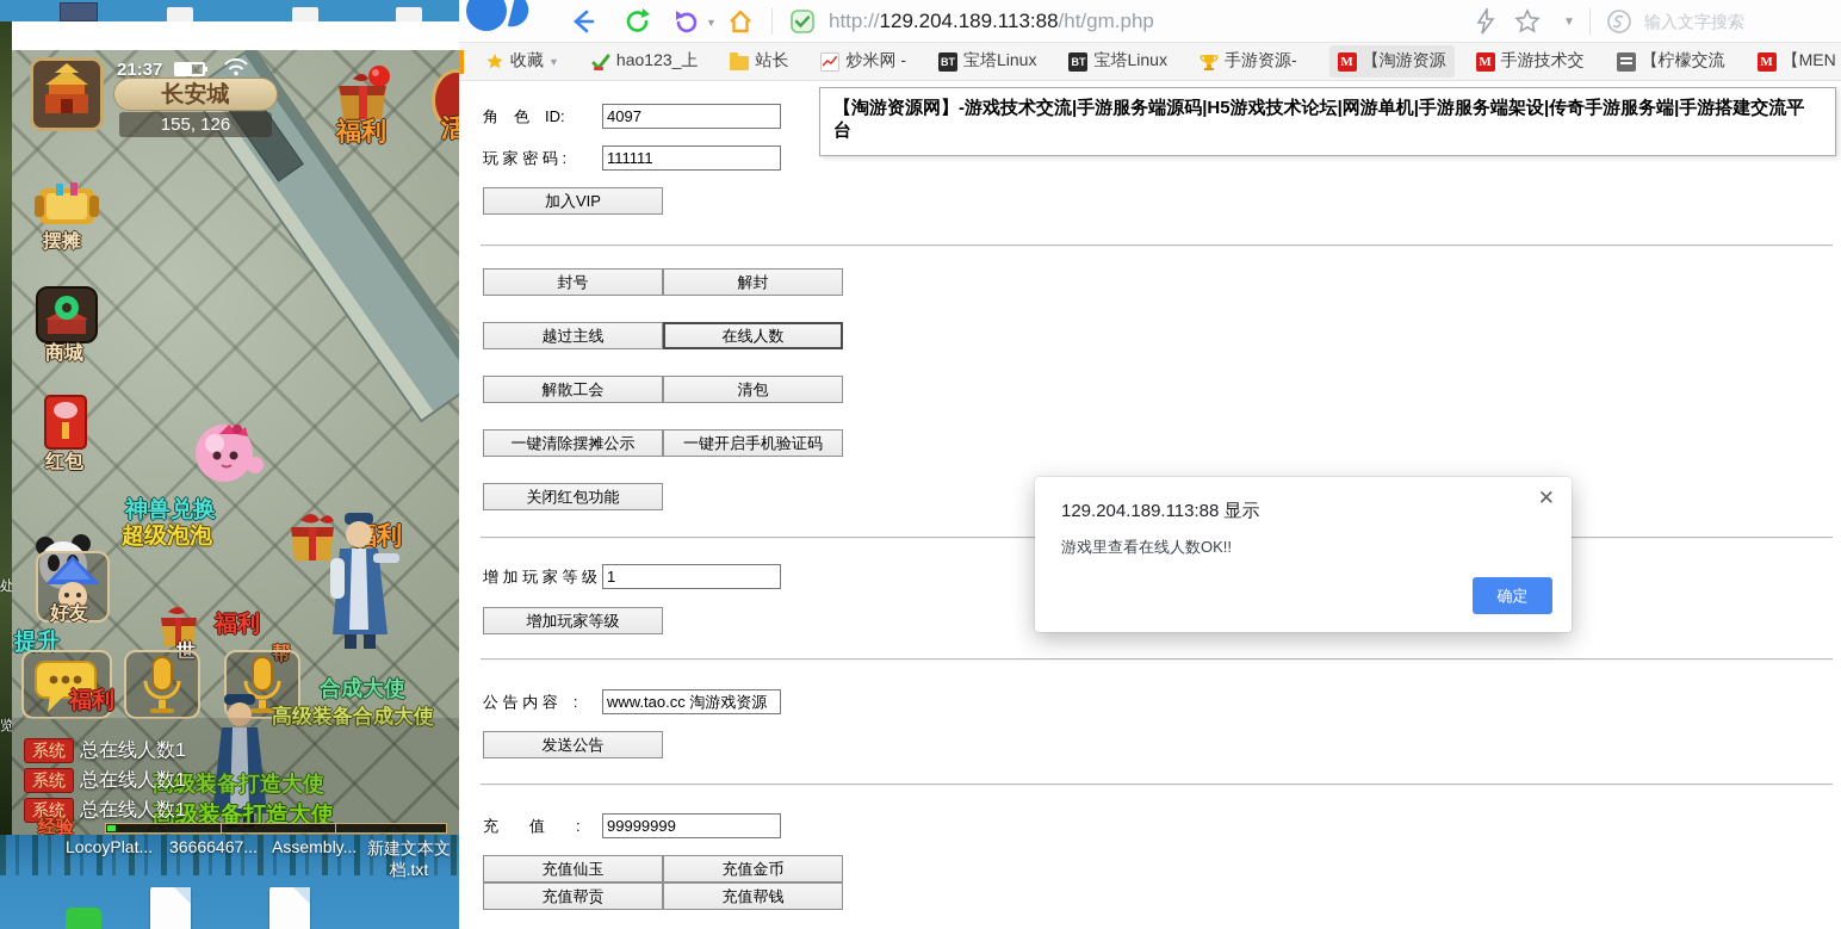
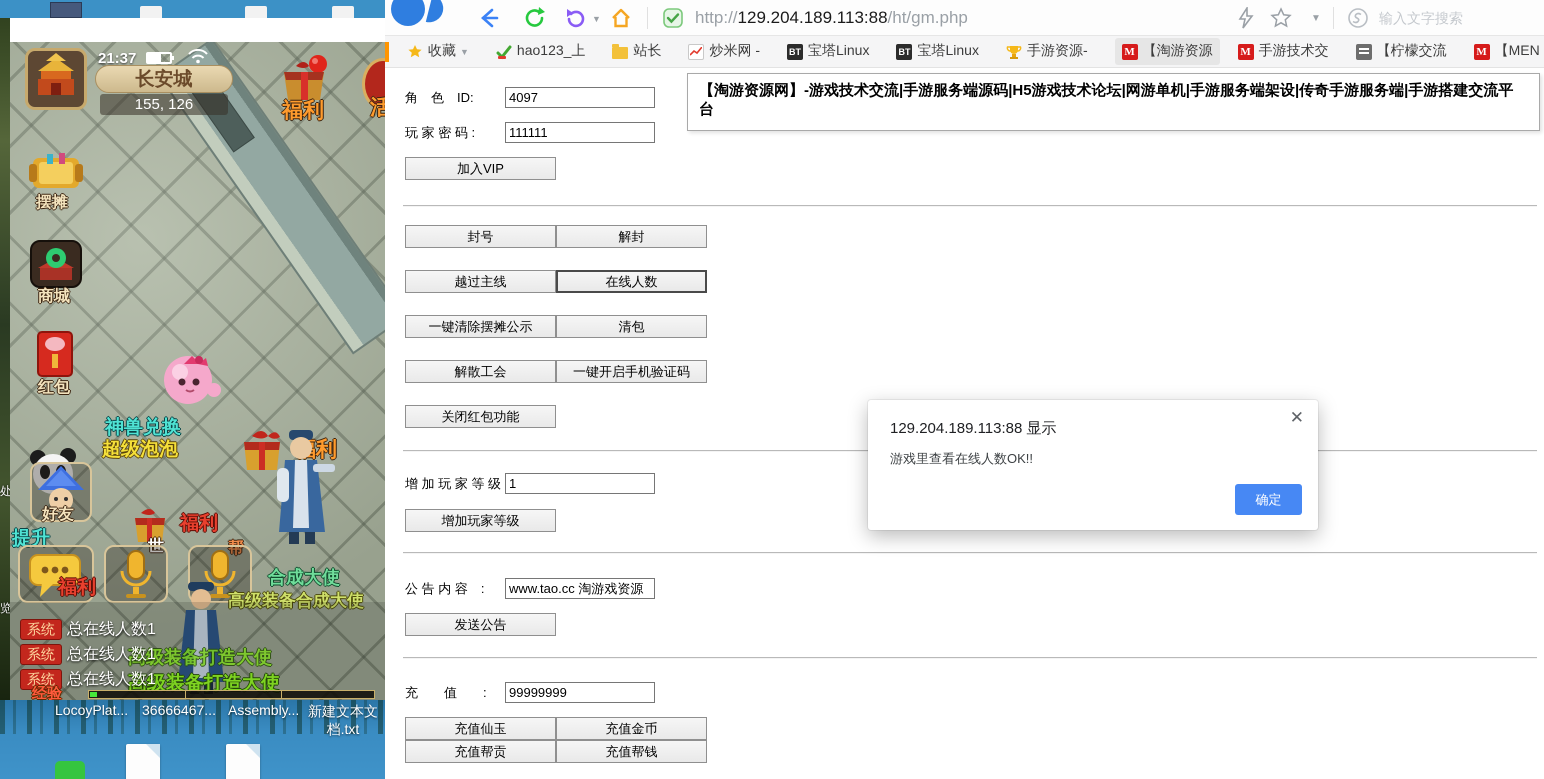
  处
  览
  LocoyPlat...
  36666467...
  Assembly...
  新建文本文档.txt
  21:37
  长安城
  155, 126
  福利
  活
  摆摊
  商城
  红包
  神兽兑换
  超级泡泡
  好友
  提升
  福利
  世
  帮
  福利
  合成大使
  高级装备合成大使
  高级装备打造大使
  高级装备打造大使
  系统
  总在线人数1
  系统
  总在线人数1
  系统
  总在线人数1
  经验
  ▼
  http://129.204.189.113:88/ht/gm.php
  ▼
  输入文字搜索
  收藏
  ▼
  hao123_上
  站长
  炒米网 -
  BT
  宝塔Linux
  BT
  宝塔Linux
  手游资源-
  M
  【淘游资源
  M
  手游技术交
  【柠檬交流
  M
  【MEN
  【淘游资源网】-游戏技术交流|手游服务端源码|H5游戏技术论坛|网游单机|手游服务端架设|传奇手游服务端|手游搭建交流平台
  角 色 ID:
  4097
  玩 家 密 码 :
  111111
  加入VIP
  封号
  解封
  越过主线
  在线人数
- 解散工会
+ 一键清除摆摊公示
  清包
- 一键清除摆摊公示
+ 解散工会
  一键开启手机验证码
  关闭红包功能
  增 加 玩 家 等 级
  1
  增加玩家等级
  公 告 内 容 :
  www.tao.cc 淘游戏资源
  发送公告
  充 值 :
  99999999
  充值仙玉
  充值金币
  充值帮贡
  充值帮钱
  129.204.189.113:88 显示
  ✕
  游戏里查看在线人数OK!!
  确定
